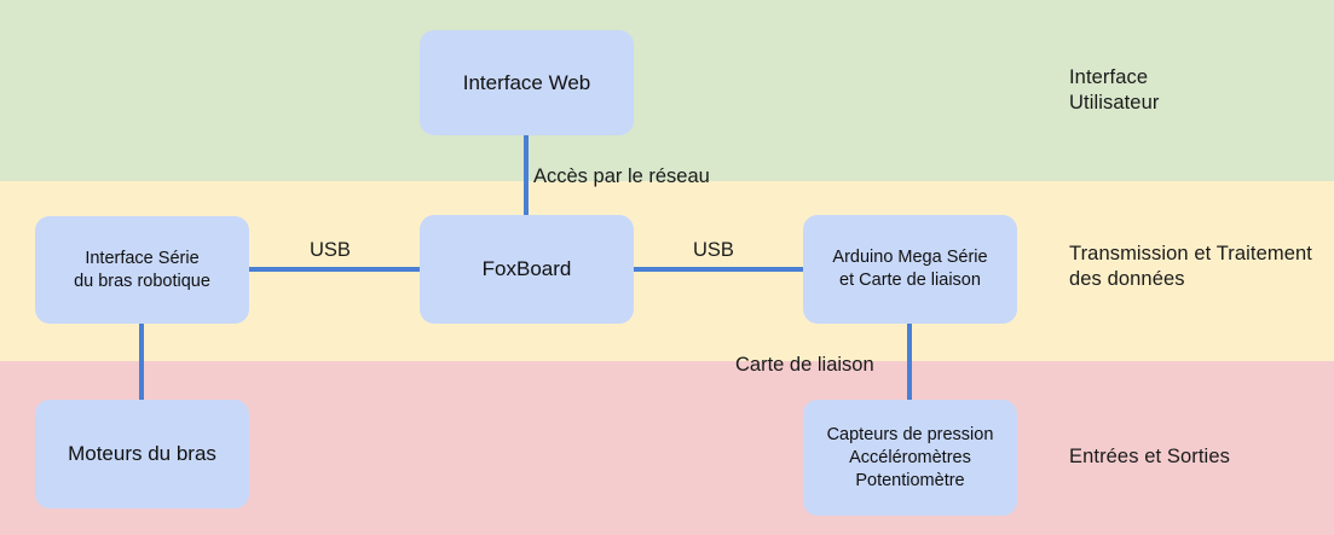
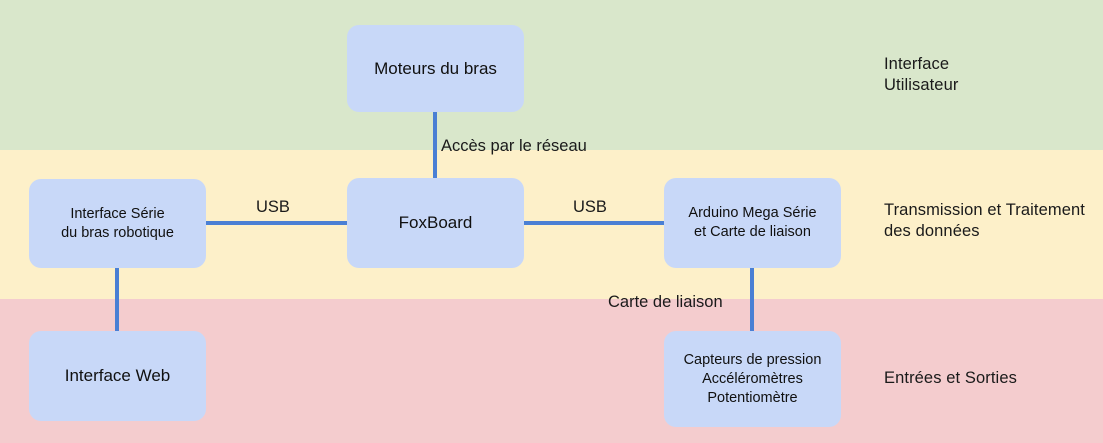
  Accès par le réseau
  USB
  USB
  Carte de liaison
- Interface Web
+ Moteurs du bras
  Interface Série
  du bras robotique
  FoxBoard
  Arduino Mega Série
  et Carte de liaison
- Moteurs du bras
+ Interface Web
  Capteurs de pression
  Accéléromètres
  Potentiomètre
  Interface
  Utilisateur
  Transmission et Traitement
  des données
  Entrées et Sorties
